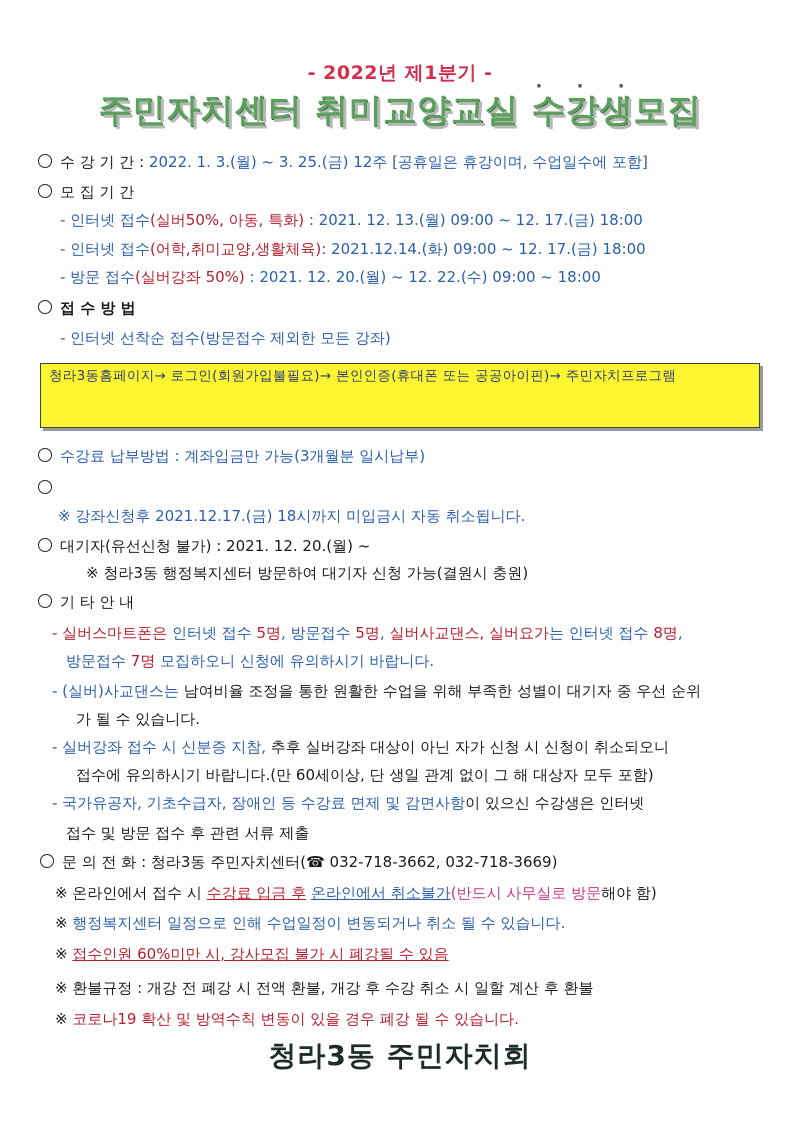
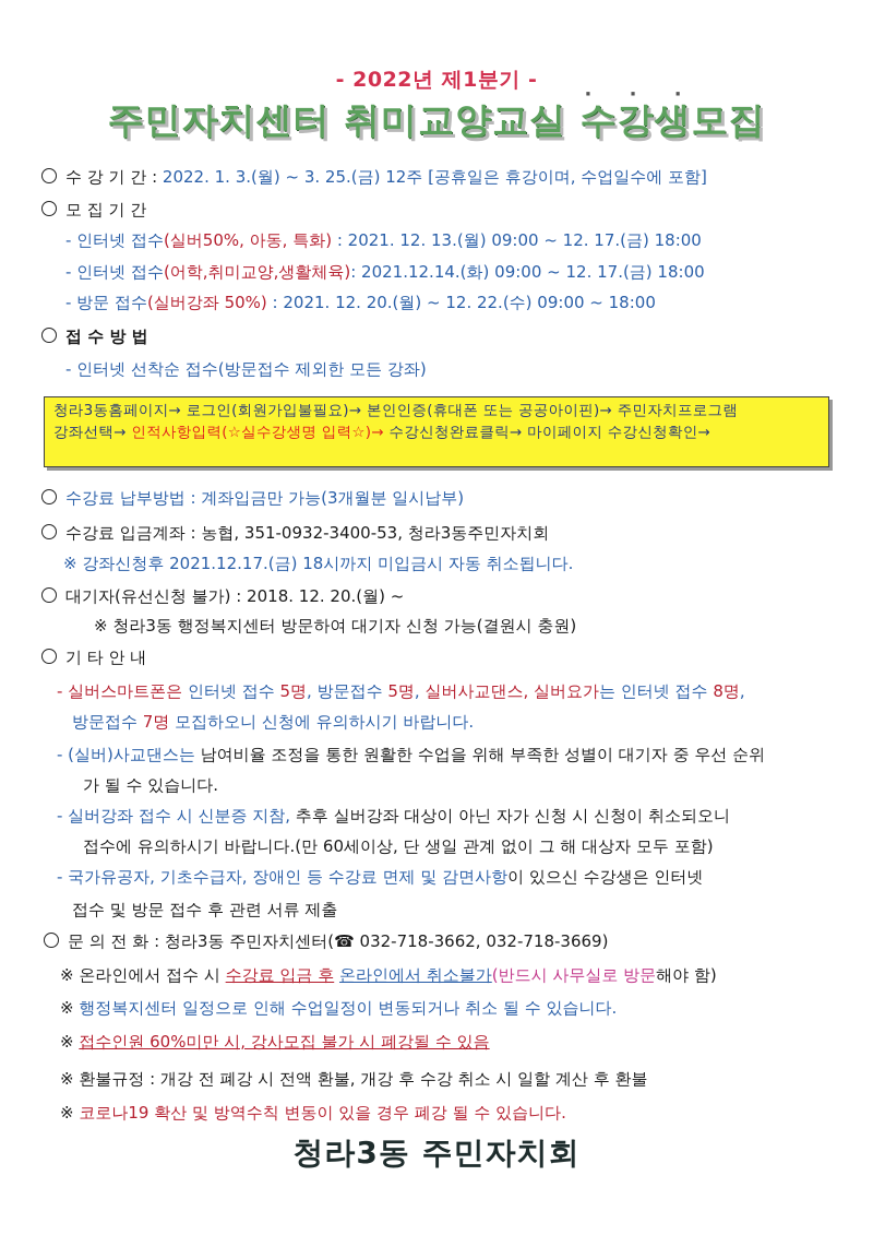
  - 2022년 제1분기 -
  주민자치센터 취미교양교실 수강생모집
  수 강 기 간 : 2022. 1. 3.(월) ~ 3. 25.(금) 12주 [공휴일은 휴강이며, 수업일수에 포함]
  모 집 기 간
  - 인터넷 접수(실버50%, 아동, 특화) : 2021. 12. 13.(월) 09:00 ~ 12. 17.(금) 18:00
  - 인터넷 접수(어학,취미교양,생활체육): 2021.12.14.(화) 09:00 ~ 12. 17.(금) 18:00
  - 방문 접수(실버강좌 50%) : 2021. 12. 20.(월) ~ 12. 22.(수) 09:00 ~ 18:00
  접 수 방 법
  - 인터넷 선착순 접수(방문접수 제외한 모든 강좌)
  청라3동홈페이지→ 로그인(회원가입불필요)→ 본인인증(휴대폰 또는 공공아이핀)→ 주민자치프로그램
+ 강좌선택→ 인적사항입력(☆실수강생명 입력☆)→ 수강신청완료클릭→ 마이페이지 수강신청확인→
  수강료 납부방법 : 계좌입금만 가능(3개월분 일시납부)
+ 수강료 입금계좌 : 농협, 351-0932-3400-53, 청라3동주민자치회
  ※ 강좌신청후 2021.12.17.(금) 18시까지 미입금시 자동 취소됩니다.
- 대기자(유선신청 불가) : 2021. 12. 20.(월) ~
+ 대기자(유선신청 불가) : 2018. 12. 20.(월) ~
  ※ 청라3동 행정복지센터 방문하여 대기자 신청 가능(결원시 충원)
  기 타 안 내
  - 실버스마트폰은 인터넷 접수 5명, 방문접수 5명, 실버사교댄스, 실버요가는 인터넷 접수 8명,
  방문접수 7명 모집하오니 신청에 유의하시기 바랍니다.
  - (실버)사교댄스는 남여비율 조정을 통한 원활한 수업을 위해 부족한 성별이 대기자 중 우선 순위
  가 될 수 있습니다.
  - 실버강좌 접수 시 신분증 지참, 추후 실버강좌 대상이 아닌 자가 신청 시 신청이 취소되오니
  접수에 유의하시기 바랍니다.(만 60세이상, 단 생일 관계 없이 그 해 대상자 모두 포함)
  - 국가유공자, 기초수급자, 장애인 등 수강료 면제 및 감면사항이 있으신 수강생은 인터넷
  접수 및 방문 접수 후 관련 서류 제출
  문 의 전 화 : 청라3동 주민자치센터(☎ 032-718-3662, 032-718-3669)
  ※ 온라인에서 접수 시 수강료 입금 후 온라인에서 취소불가(반드시 사무실로 방문해야 함)
  ※ 행정복지센터 일정으로 인해 수업일정이 변동되거나 취소 될 수 있습니다.
  ※ 접수인원 60%미만 시, 강사모집 불가 시 폐강될 수 있음
  ※ 환불규정 : 개강 전 폐강 시 전액 환불, 개강 후 수강 취소 시 일할 계산 후 환불
  ※ 코로나19 확산 및 방역수칙 변동이 있을 경우 폐강 될 수 있습니다.
  청라3동 주민자치회
